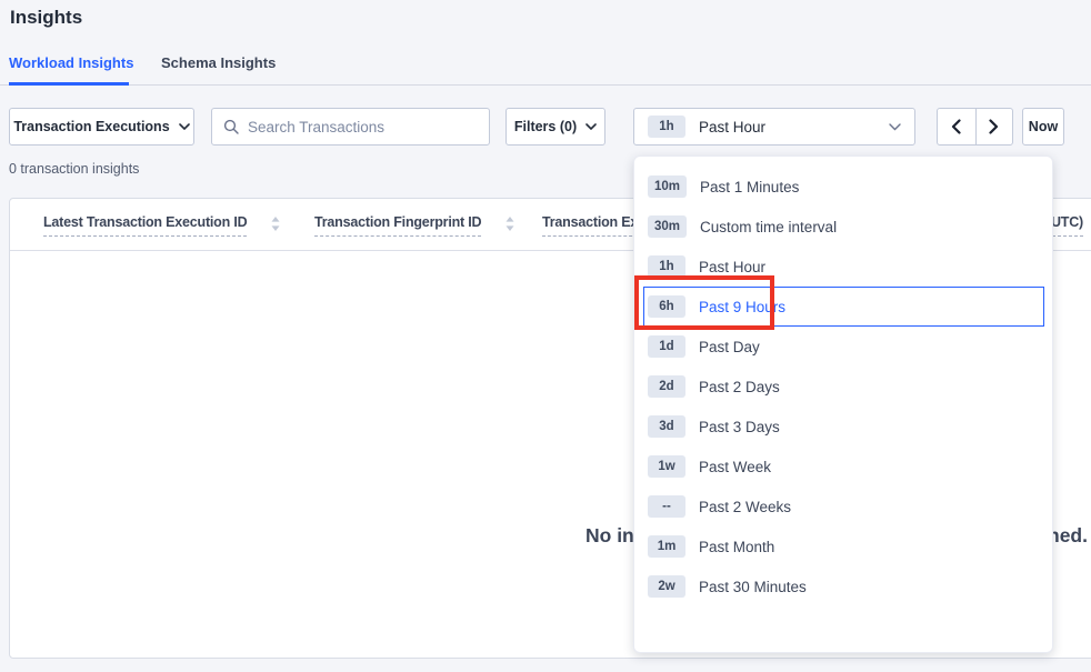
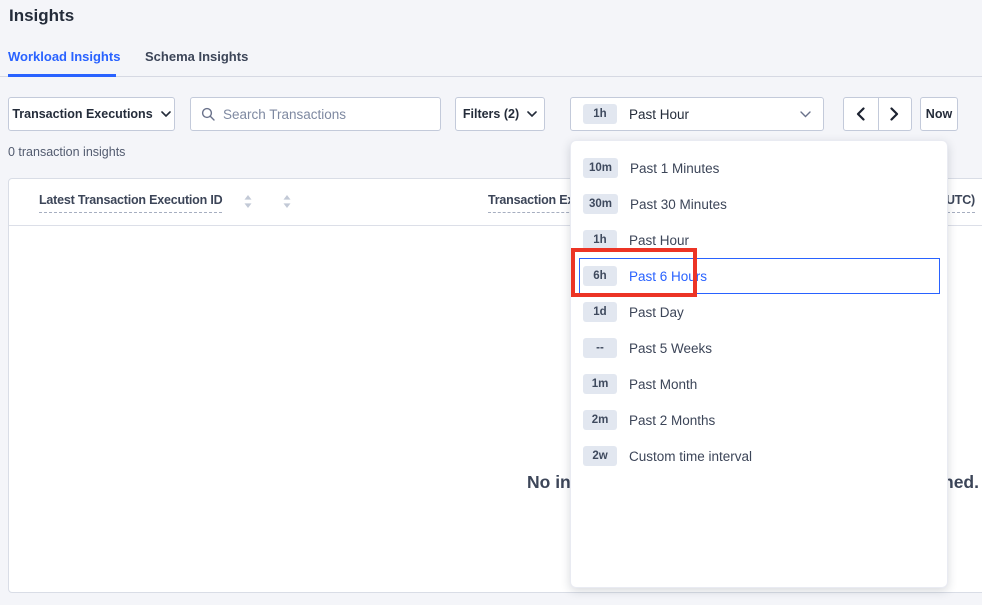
  Insights
  Workload Insights
  Schema Insights
  Transaction Executions
  Search Transactions
- Filters (0)
+ Filters (2)
  1h
  Past Hour
  Now
  0 transaction insights
  Latest Transaction Execution ID
- Transaction Fingerprint ID
  Transaction E
  UTC)
  No in
  ned.
  10m
  Past 1 Minutes
  30m
- Custom time interval
+ Past 30 Minutes
  1h
  Past Hour
  6h
- Past 9 Hours
+ Past 6 Hours
  1d
  Past Day
- 2d
- Past 2 Days
- 3d
- Past 3 Days
- 1w
- Past Week
  --
- Past 2 Weeks
+ Past 5 Weeks
  1m
  Past Month
+ 2m
+ Past 2 Months
  2w
- Past 30 Minutes
+ Custom time interval
